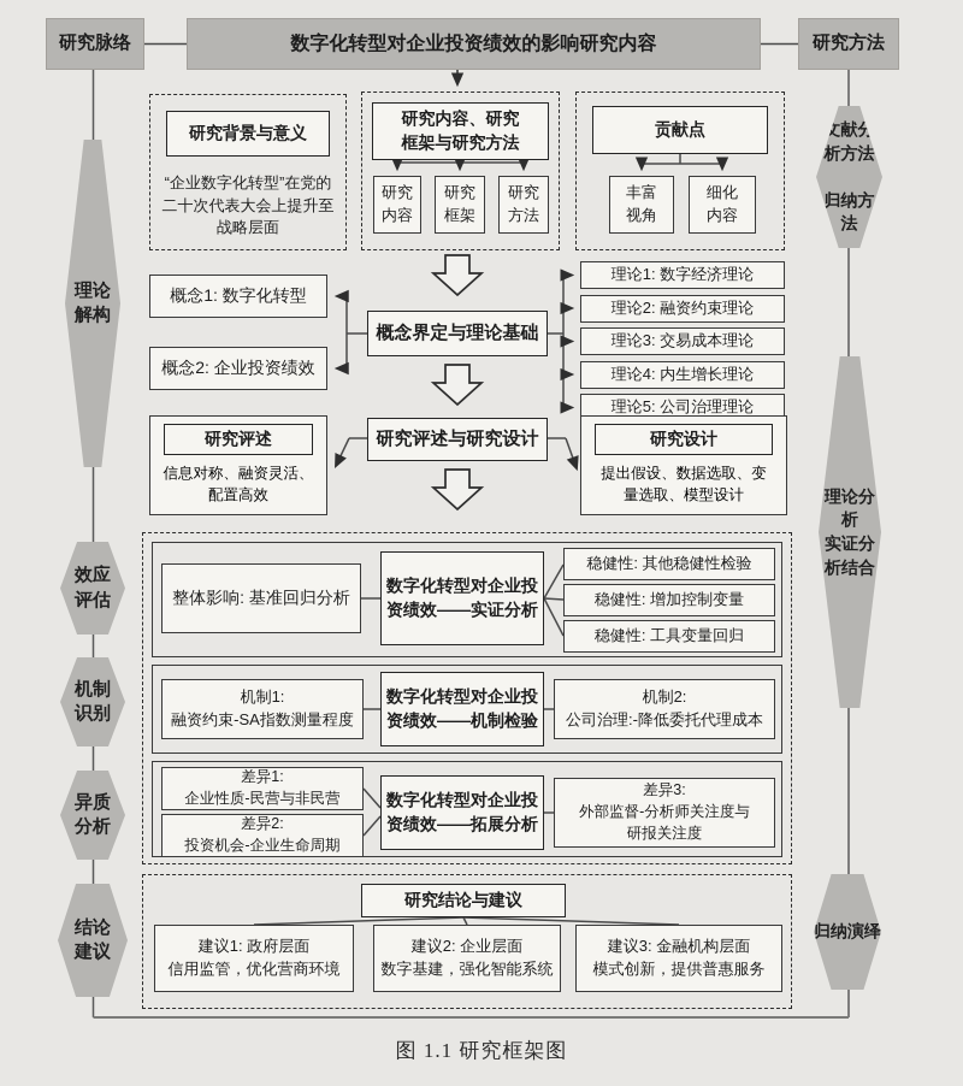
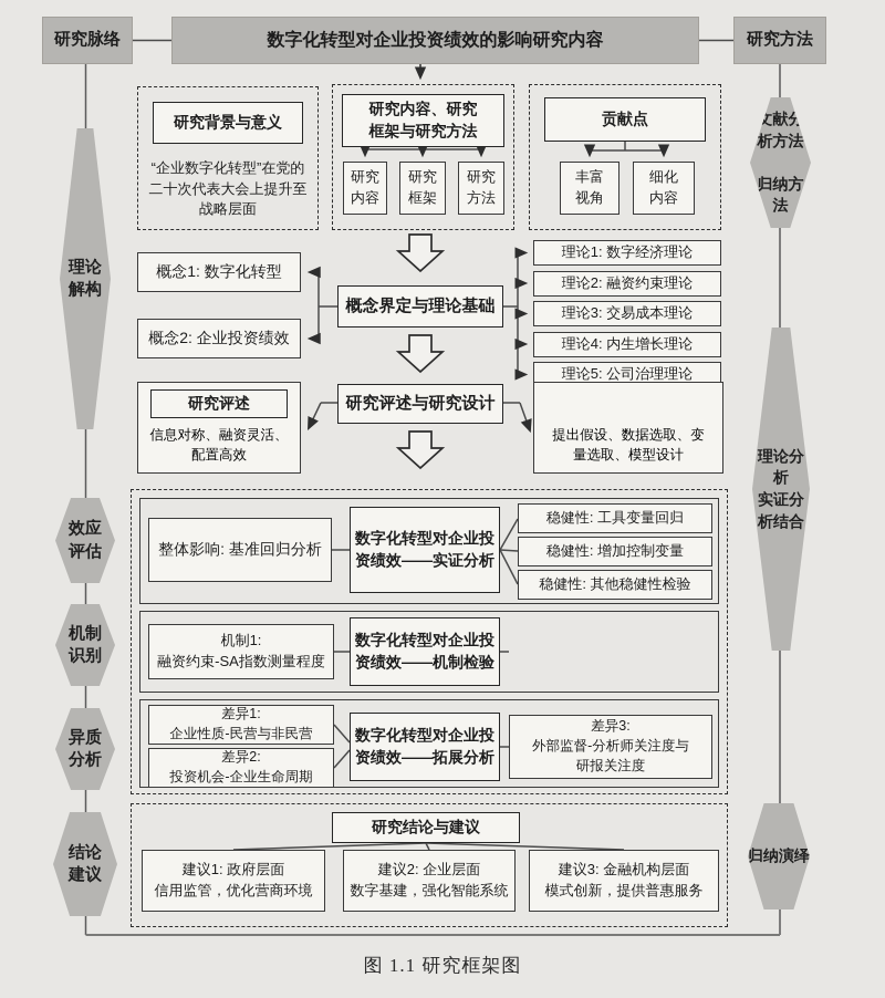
  研究脉络
  数字化转型对企业投资绩效的影响研究内容
  研究方法
  理论
  解构
  效应
  评估
  机制
  识别
  异质
  分析
  结论
  建议
  文献分析方法
  归纳方法
  理论分析
  实证分析结合
  归纳演绎
  研究背景与意义
  “企业数字化转型”在党的
  二十次代表大会上提升至
  战略层面
  研究内容、研究
  框架与研究方法
  研究
  内容
  研究
  框架
  研究
  方法
  贡献点
  丰富
  视角
  细化
  内容
  概念1: 数字化转型
  概念2: 企业投资绩效
  概念界定与理论基础
  理论1: 数字经济理论
  理论2: 融资约束理论
  理论3: 交易成本理论
  理论4: 内生增长理论
  理论5: 公司治理理论
  研究评述
  信息对称、融资灵活、
  配置高效
  研究评述与研究设计
- 研究设计
  提出假设、数据选取、变
  量选取、模型设计
  整体影响: 基准回归分析
  数字化转型对企业投
  资绩效——实证分析
- 稳健性: 其他稳健性检验
+ 稳健性: 工具变量回归
  稳健性: 增加控制变量
- 稳健性: 工具变量回归
+ 稳健性: 其他稳健性检验
  机制1:
  融资约束-SA指数测量程度
  数字化转型对企业投
  资绩效——机制检验
- 机制2:
- 公司治理:-降低委托代理成本
  差异1:
  企业性质-民营与非民营
  差异2:
  投资机会-企业生命周期
  数字化转型对企业投
  资绩效——拓展分析
  差异3:
  外部监督-分析师关注度与
  研报关注度
  研究结论与建议
  建议1: 政府层面
  信用监管，优化营商环境
  建议2: 企业层面
  数字基建，强化智能系统
  建议3: 金融机构层面
  模式创新，提供普惠服务
  图 1.1 研究框架图
